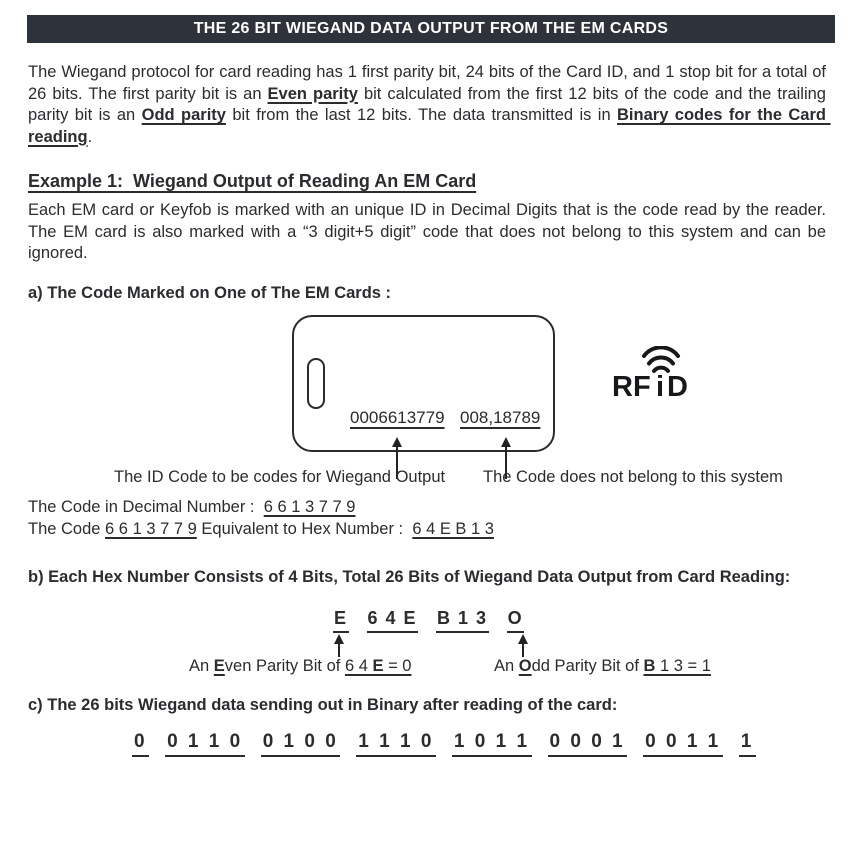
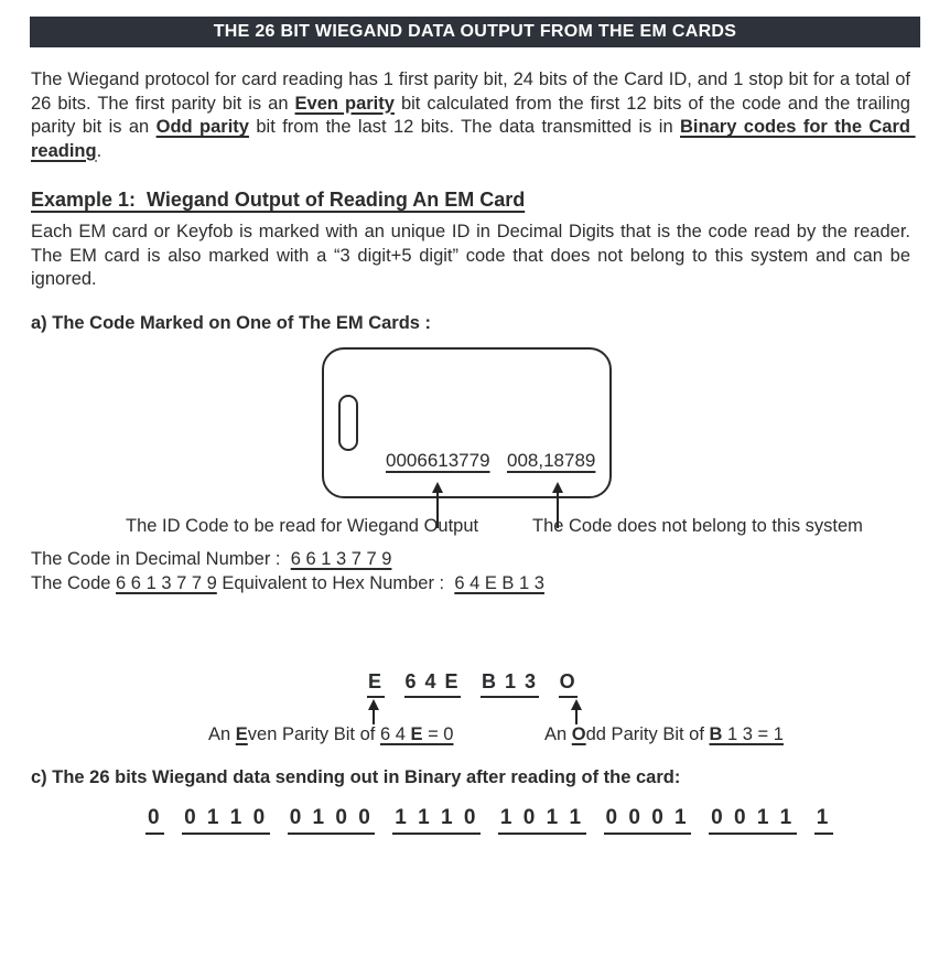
  THE 26 BIT WIEGAND DATA OUTPUT FROM THE EM CARDS
  The Wiegand protocol for card reading has 1 first parity bit, 24 bits of the Card ID, and 1 stop bit for a total of 26 bits. The first parity bit is an Even parity bit calculated from the first 12 bits of the code and the trailing parity bit is an Odd parity bit from the last 12 bits. The data transmitted is in Binary codes for the Card reading.
  Example 1: Wiegand Output of Reading An EM Card
  Each EM card or Keyfob is marked with an unique ID in Decimal Digits that is the code read by the reader. The EM card is also marked with a “3 digit+5 digit” code that does not belong to this system and can be ignored.
  a) The Code Marked on One of The EM Cards :
  0006613779
  008,18789
- RF
- i
- D
- The ID Code to be codes for Wiegand Output
+ The ID Code to be read for Wiegand Output
  The Code does not belong to this system
  The Code in Decimal Number : 6 6 1 3 7 7 9
  The Code 6 6 1 3 7 7 9 Equivalent to Hex Number : 6 4 E B 1 3
- b) Each Hex Number Consists of 4 Bits, Total 26 Bits of Wiegand Data Output from Card Reading:
  E
  6 4 E
  B 1 3
  O
  An Even Parity Bit of 6 4 E = 0
  An Odd Parity Bit of B 1 3 = 1
  c) The 26 bits Wiegand data sending out in Binary after reading of the card:
  0
  0 1 1 0
  0 1 0 0
  1 1 1 0
  1 0 1 1
  0 0 0 1
  0 0 1 1
  1
